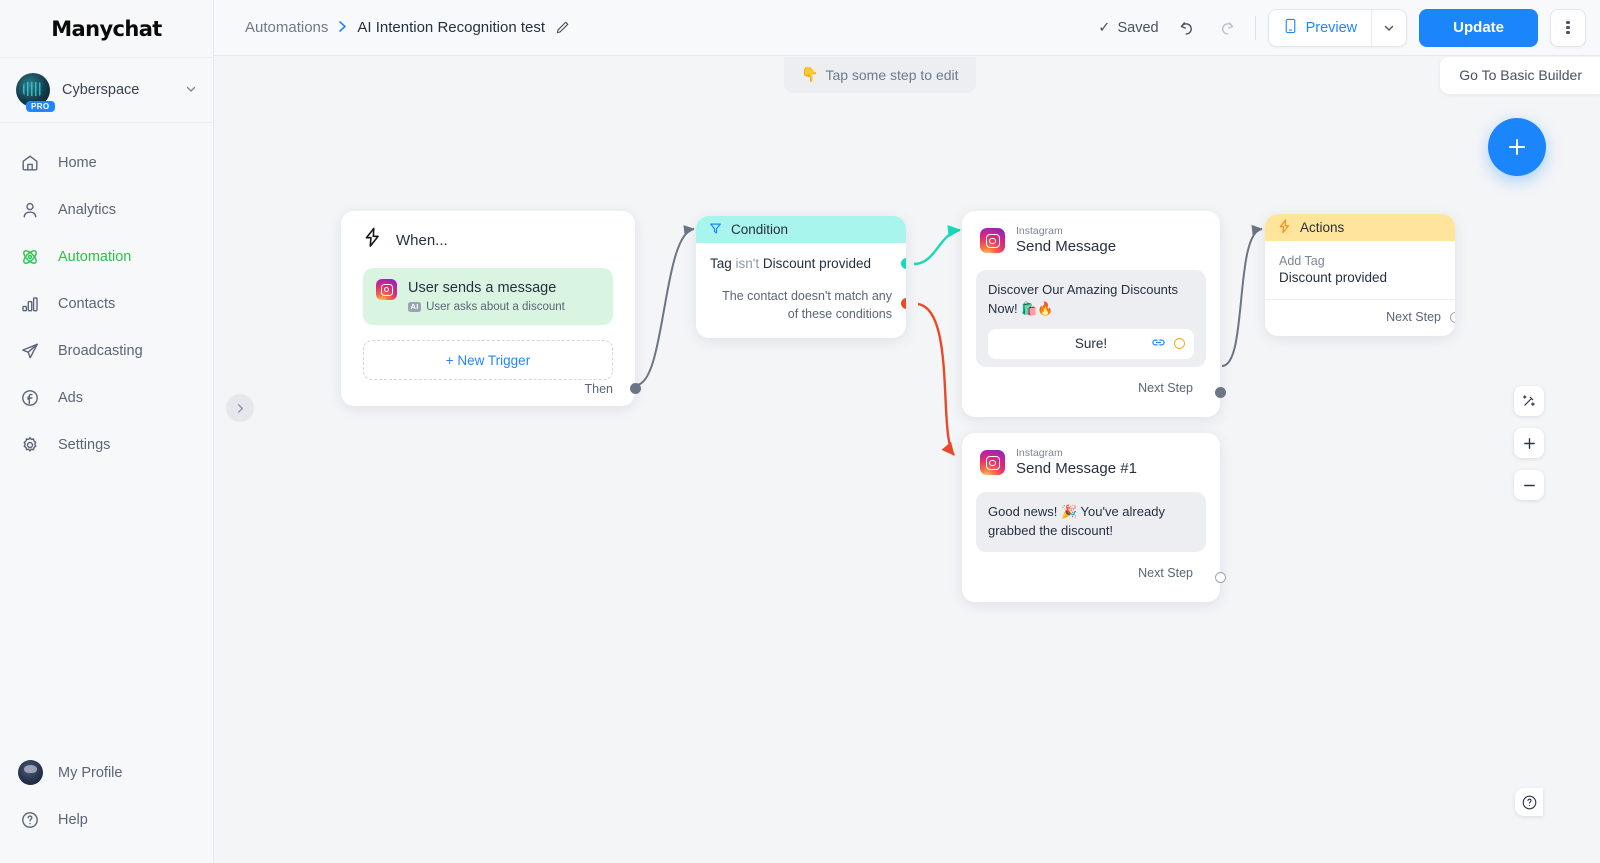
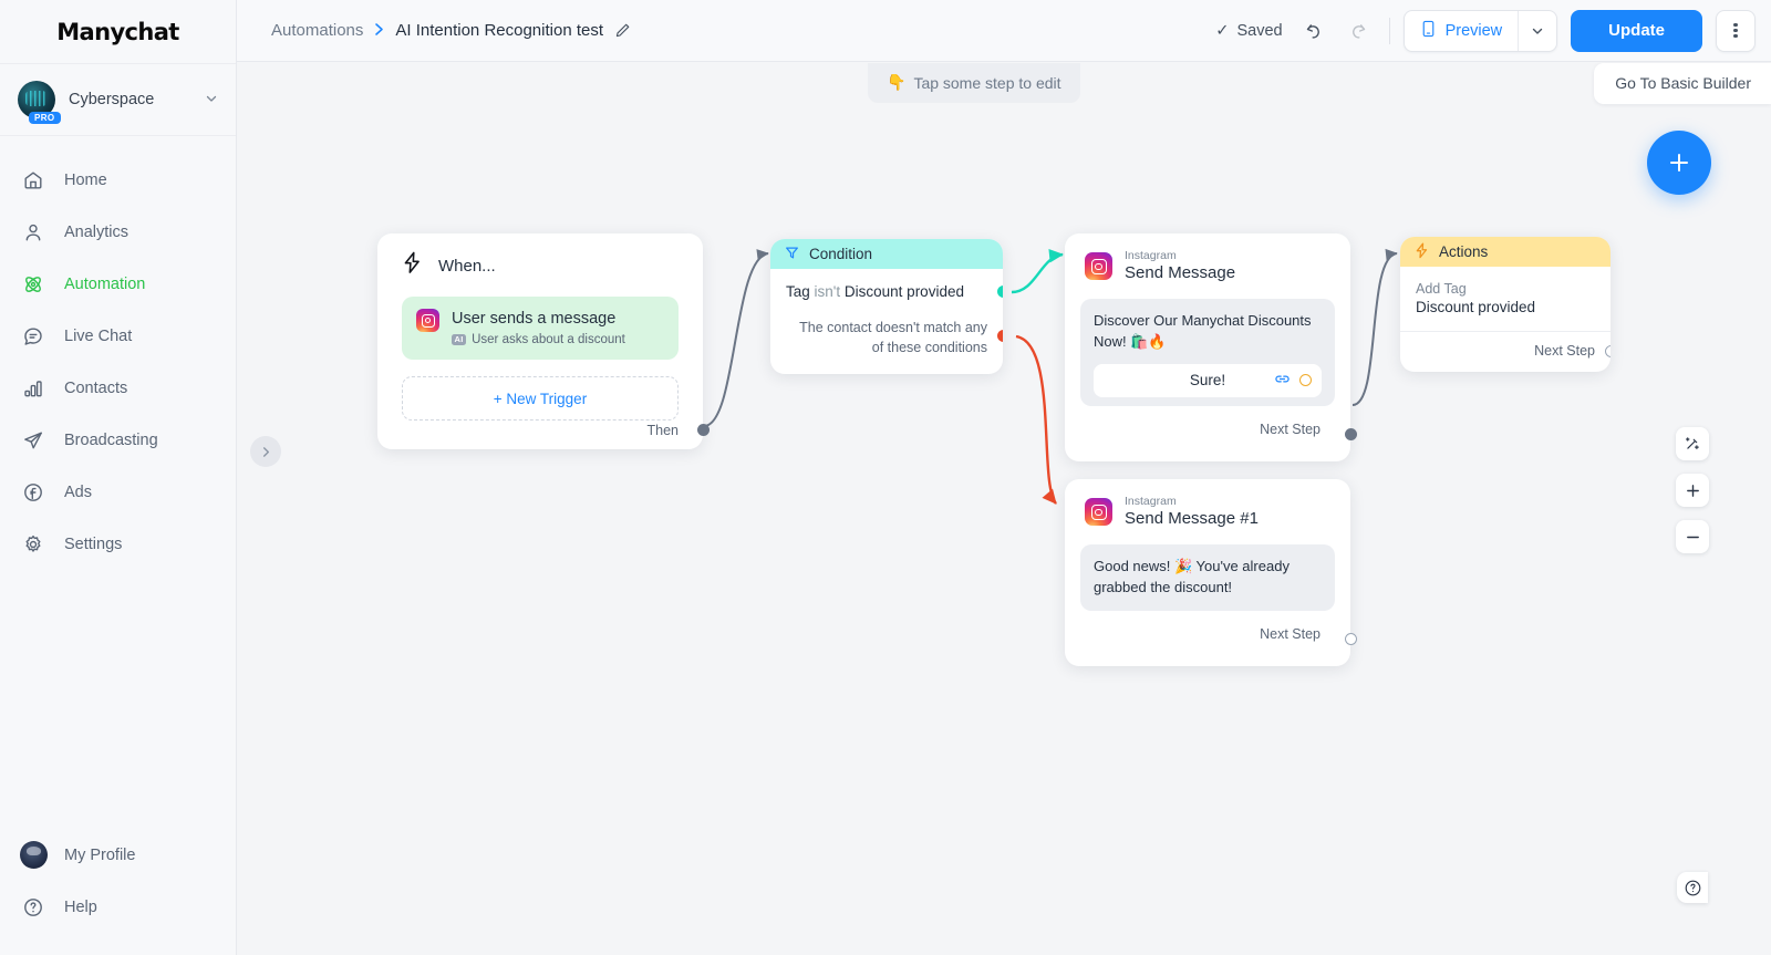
  Manychat
  PRO
  Cyberspace
  Home
  Analytics
  Automation
+ Live Chat
  Contacts
  Broadcasting
  Ads
  Settings
  My Profile
  Help
  Automations
  AI Intention Recognition test
  ✓
  Saved
  Preview
  Update
  👇
  Tap some step to edit
  Go To Basic Builder
  When...
  User sends a message
  AI
  User asks about a discount
  + New Trigger
  Then
  Condition
  Tag isn't Discount provided
  The contact doesn't match any
  of these conditions
  Instagram
  Send Message
- Discover Our Amazing Discounts Now! 🛍️🔥
+ Discover Our Manychat Discounts Now! 🛍️🔥
  Sure!
  Next Step
  Instagram
  Send Message #1
  Good news! 🎉 You've already grabbed the discount!
  Next Step
  Actions
  Add Tag
  Discount provided
  Next Step
